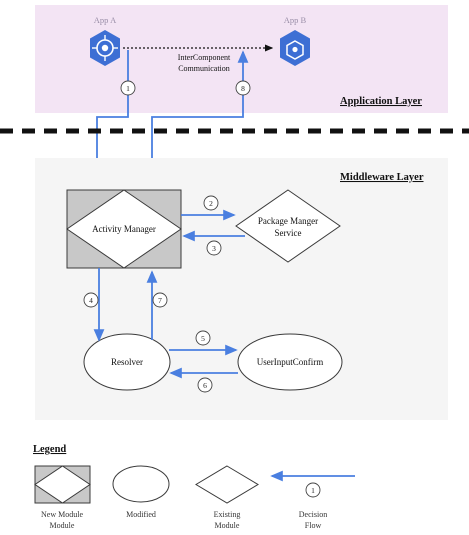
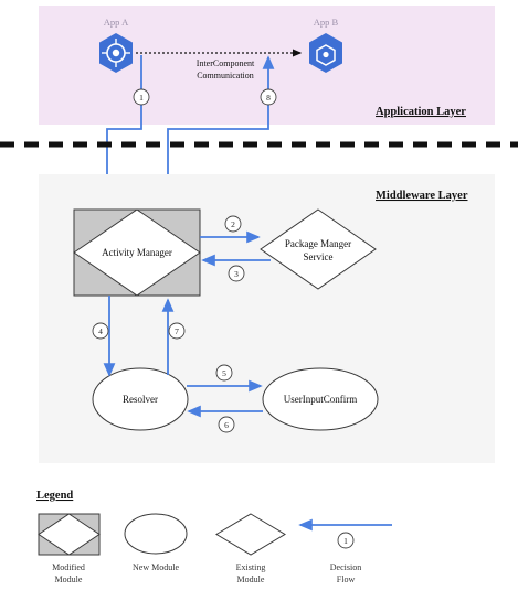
  Application Layer
  App A
  App B
  InterComponent
  Communication
  1
  8
  Middleware Layer
  Activity Manager
  Package Manger
  Service
  2
  3
  Resolver
  UserInputConfirm
  4
  7
  5
  6
  Legend
- New Module
+ Modified
  Module
- Modified
+ New Module
  Existing
  Module
  1
  Decision
  Flow
